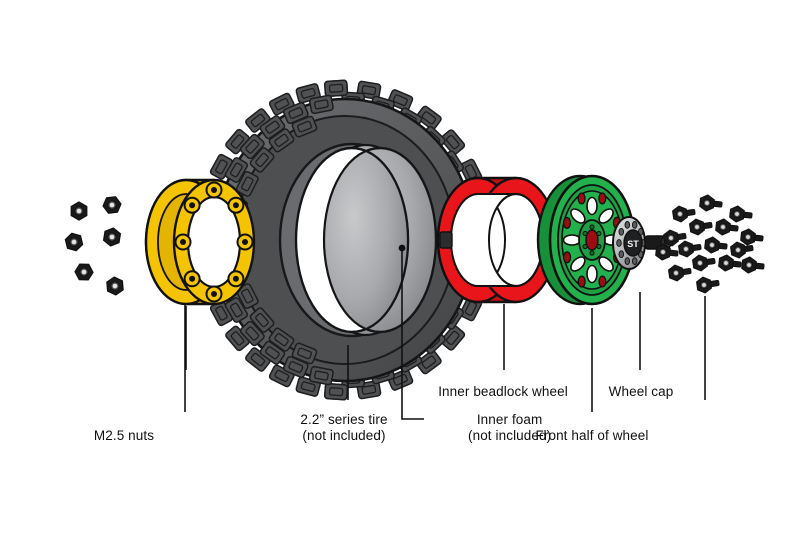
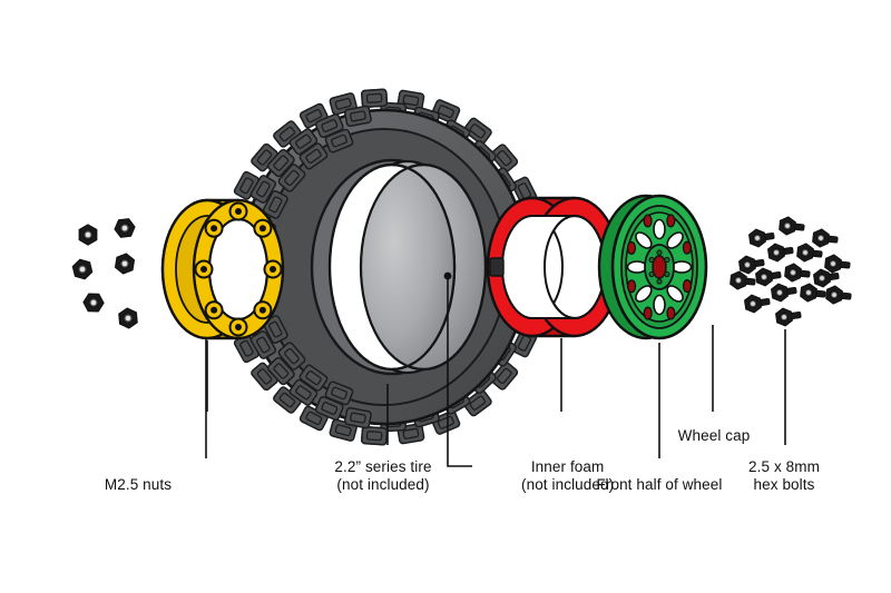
- ST
  M2.5 nuts
  2.2” series tire
  (not included)
  Inner foam
  (not included)
- Inner beadlock wheel
  Front half of wheel
  Wheel cap
+ 2.5 x 8mm
+ hex bolts
